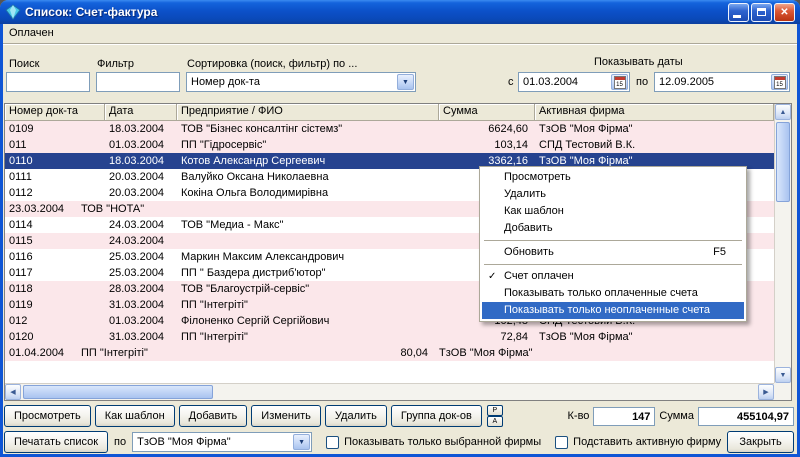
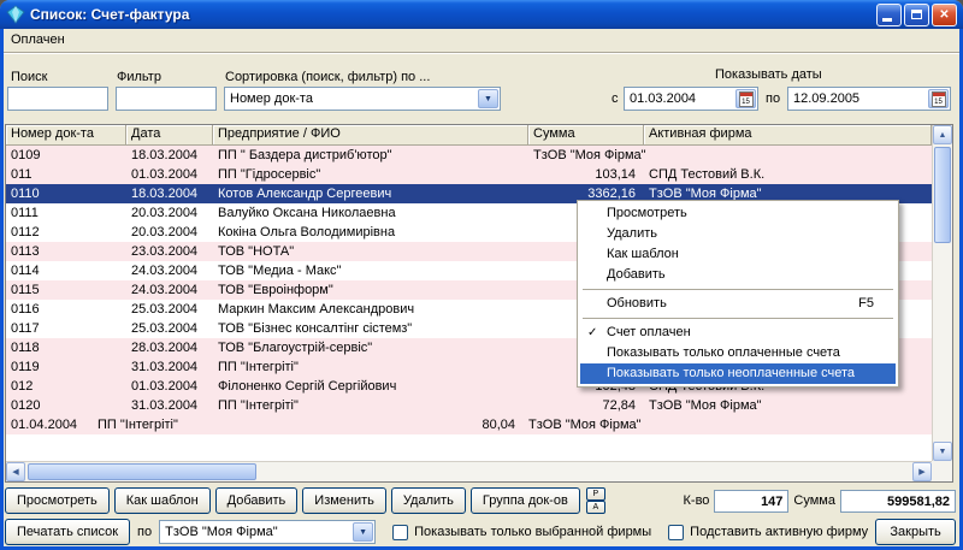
  Список: Счет-фактура
  ✕
  Оплачен
  Поиск
  Фильтр
  Сортировка (поиск, фильтр) по ...
  Показывать даты
  Номер док-та
  с
  01.03.2004
  по
  12.09.2005
  Номер док-та
  Дата
  Предприятие / ФИО
  Сумма
  Активная фирма
  0109
  18.03.2004
- ТОВ "Бізнес консалтінг сістемз"
+ ПП " Баздера дистриб'ютор"
- 6624,60
  ТзОВ "Моя Фірма"
  011
  01.03.2004
  ПП "Гідросервіс"
  103,14
  СПД Тестовий В.К.
  0110
  18.03.2004
  Котов Александр Сергеевич
  3362,16
  ТзОВ "Моя Фірма"
  0111
  20.03.2004
  Валуйко Оксана Николаевна
  0112
  20.03.2004
  Кокіна Ольга Володимирівна
+ 0113
  23.03.2004
  ТОВ "НОТА"
  0114
  24.03.2004
  ТОВ "Медиа - Макс"
  0115
  24.03.2004
+ ТОВ "Евроінформ"
  0116
  25.03.2004
  Маркин Максим Александрович
  0117
  25.03.2004
- ПП " Баздера дистриб'ютор"
+ ТОВ "Бізнес консалтінг сістемз"
  0118
  28.03.2004
  ТОВ "Благоустрій-сервіс"
  0119
  31.03.2004
  ПП "Інтегріті"
  012
  01.03.2004
  Філоненко Сергій Сергійович
  0120
  31.03.2004
  ПП "Інтегріті"
  72,84
  ТзОВ "Моя Фірма"
  01.04.2004
  ПП "Інтегріті"
  80,04
  ТзОВ "Моя Фірма"
  Просмотреть
  Как шаблон
  Добавить
  Изменить
  Удалить
  Группа док-ов
  К-во
  147
  Сумма
- 455104,97
+ 599581,82
  Печатать список
  по
  ТзОВ "Моя Фірма"
  Показывать только выбранной фирмы
  Подставить активную фирму
  Закрыть
  Просмотреть
  Удалить
  Как шаблон
  Добавить
  Обновить
  F5
  ✓
  Счет оплачен
  Показывать только оплаченные счета
  Показывать только неоплаченные счета
